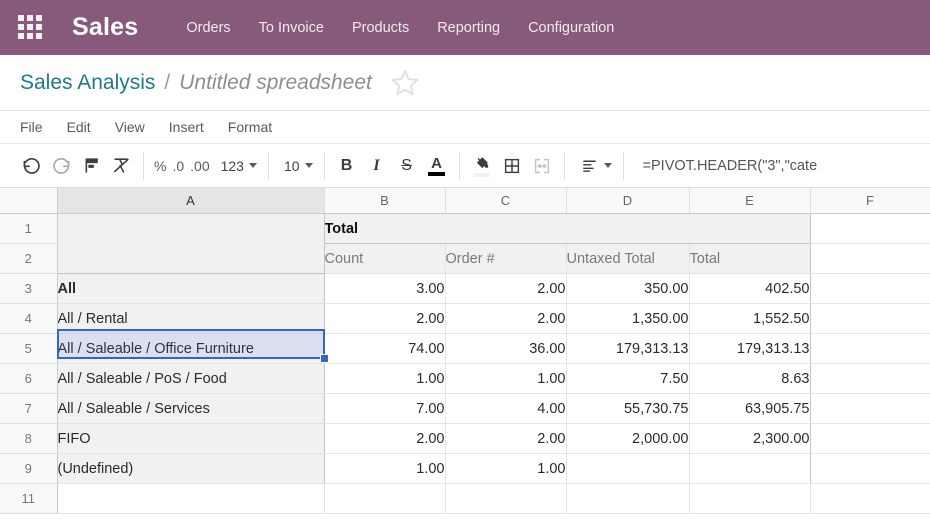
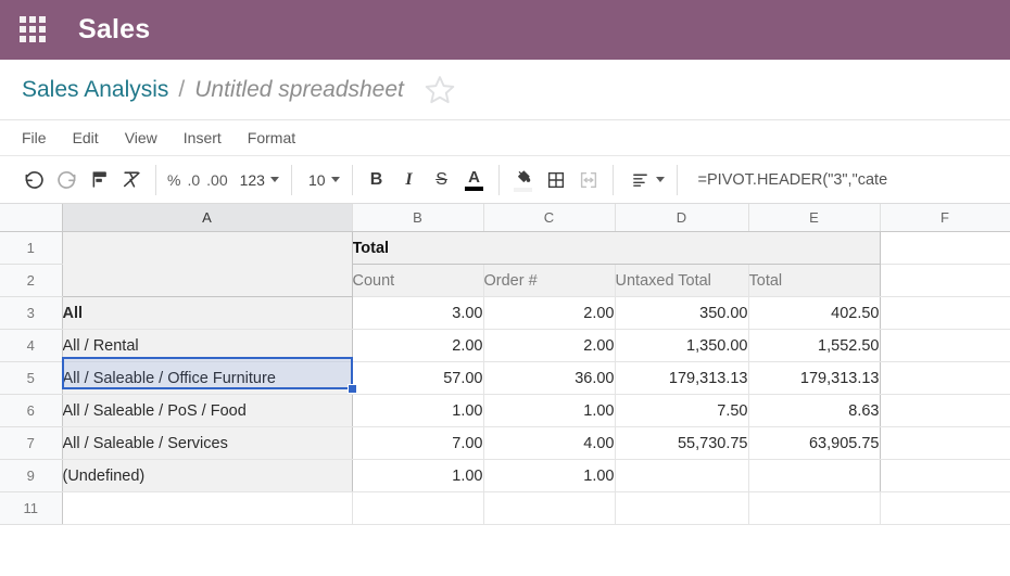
  Sales
- Orders
- To Invoice
- Products
- Reporting
- Configuration
  Sales Analysis
  /
  Untitled spreadsheet
  File
  Edit
  View
  Insert
  Format
  %
  .0
  .00
  123
  10
  B
  I
  S
  A
  =PIVOT.HEADER("3","cate
  	A	B	C	D	E	F
  1		Total
  2		Count	Order #	Untaxed Total	Total
  3	All	3.00	2.00	350.00	402.50
  4	All / Rental	2.00	2.00	1,350.00	1,552.50
- 5	All / Saleable / Office Furniture	74.00	36.00	179,313.13	179,313.13
+ 5	All / Saleable / Office Furniture	57.00	36.00	179,313.13	179,313.13
  6	All / Saleable / PoS / Food	1.00	1.00	7.50	8.63
  7	All / Saleable / Services	7.00	4.00	55,730.75	63,905.75
- 8	FIFO	2.00	2.00	2,000.00	2,300.00
  9	(Undefined)	1.00	1.00
  11
